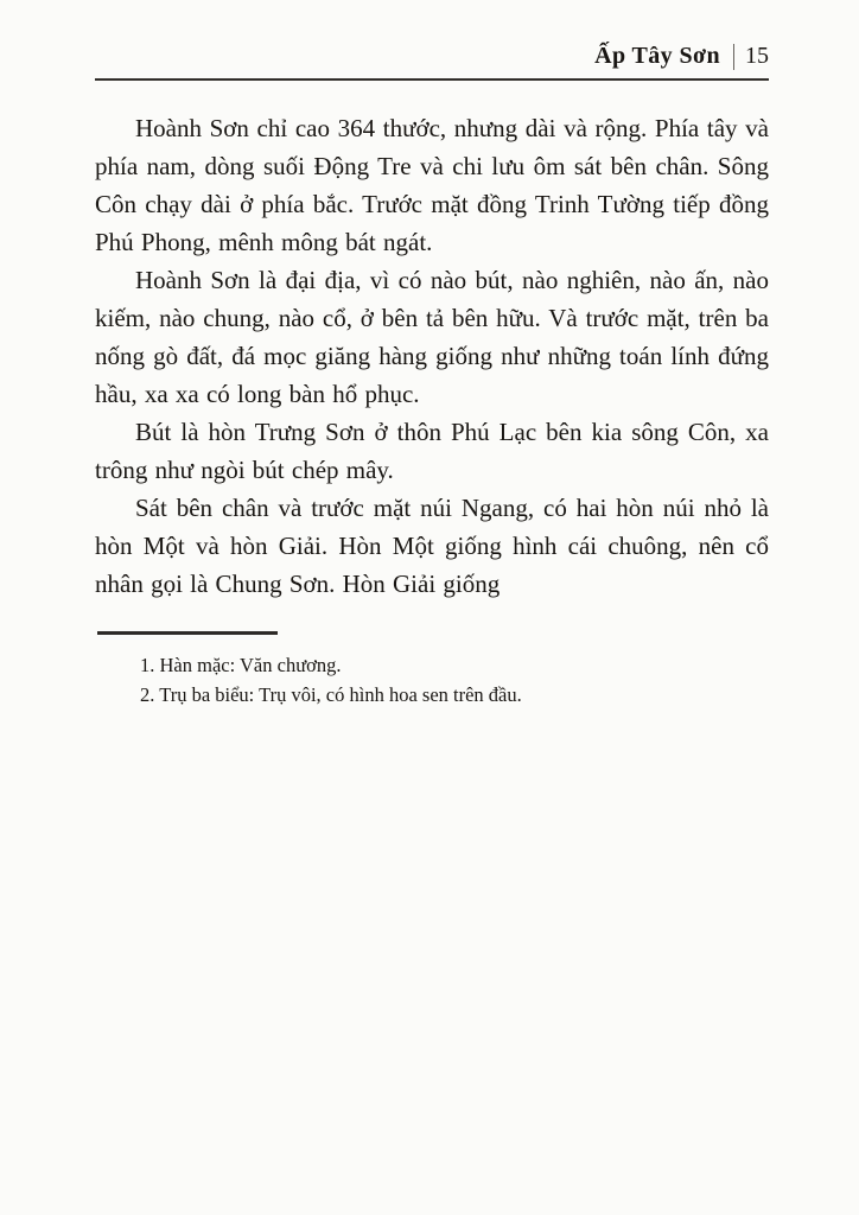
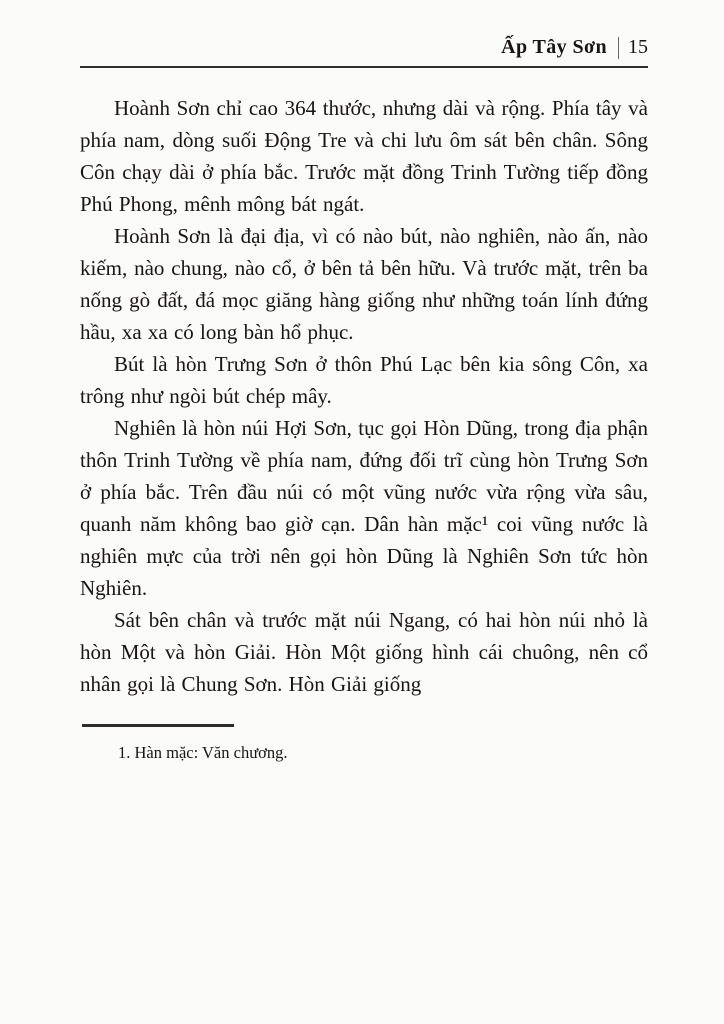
  Ấp Tây Sơn
  15
  Hoành Sơn chỉ cao 364 thước, nhưng dài và rộng. Phía tây và phía nam, dòng suối Động Tre và chi lưu ôm sát bên chân. Sông Côn chạy dài ở phía bắc. Trước mặt đồng Trinh Tường tiếp đồng Phú Phong, mênh mông bát ngát.
  Hoành Sơn là đại địa, vì có nào bút, nào nghiên, nào ấn, nào kiếm, nào chung, nào cổ, ở bên tả bên hữu. Và trước mặt, trên ba nống gò đất, đá mọc giăng hàng giống như những toán lính đứng hầu, xa xa có long bàn hổ phục.
  Bút là hòn Trưng Sơn ở thôn Phú Lạc bên kia sông Côn, xa trông như ngòi bút chép mây.
+ Nghiên là hòn núi Hợi Sơn, tục gọi Hòn Dũng, trong địa phận thôn Trinh Tường về phía nam, đứng đối trĩ cùng hòn Trưng Sơn ở phía bắc. Trên đầu núi có một vũng nước vừa rộng vừa sâu, quanh năm không bao giờ cạn. Dân hàn mặc¹ coi vũng nước là nghiên mực của trời nên gọi hòn Dũng là Nghiên Sơn tức hòn Nghiên.
  Sát bên chân và trước mặt núi Ngang, có hai hòn núi nhỏ là hòn Một và hòn Giải. Hòn Một giống hình cái chuông, nên cổ nhân gọi là Chung Sơn. Hòn Giải giống
  1. Hàn mặc: Văn chương.
- 2. Trụ ba biểu: Trụ vôi, có hình hoa sen trên đầu.
